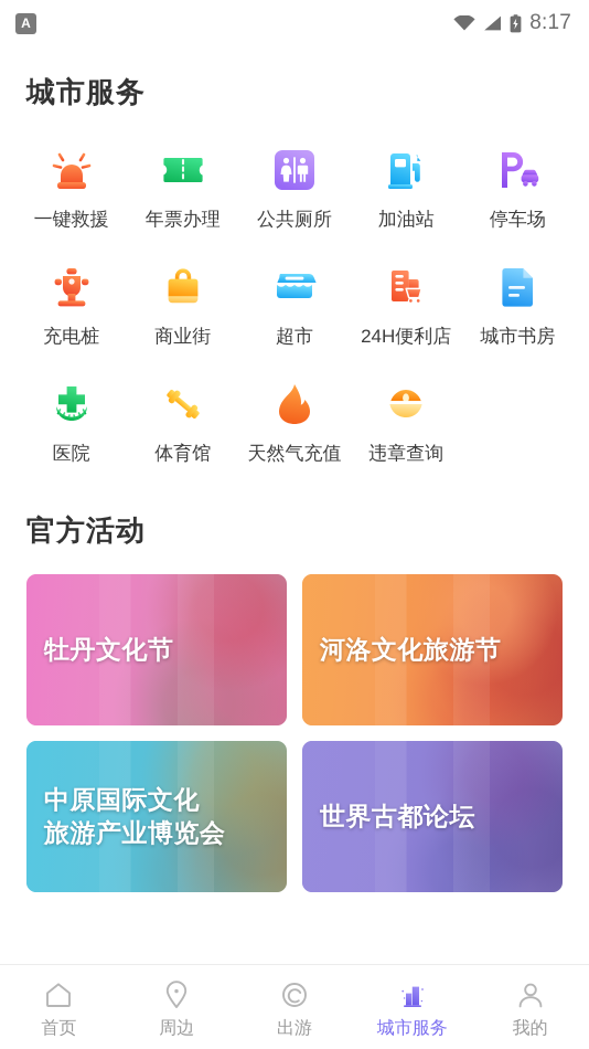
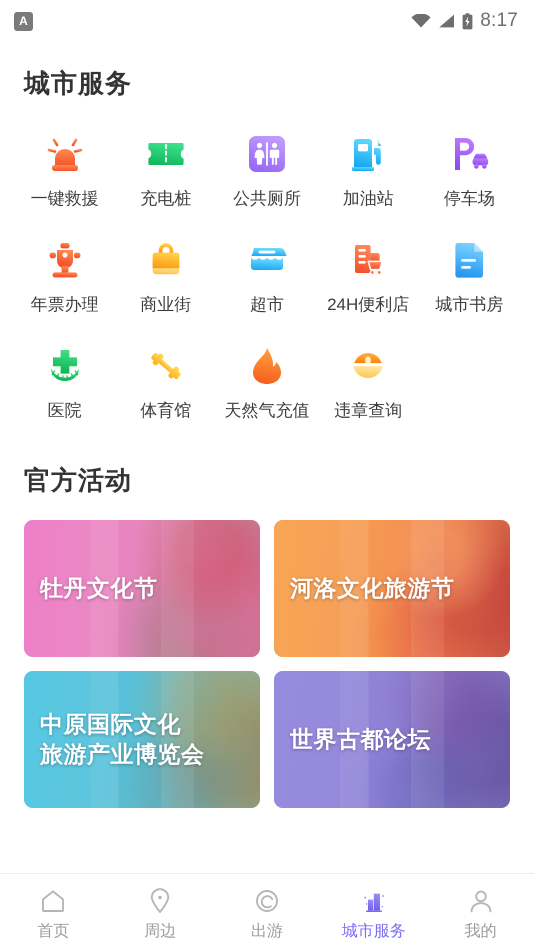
  A
  8:17
  城市服务
  一键救援
- 年票办理
+ 充电桩
  公共厕所
  加油站
  停车场
- 充电桩
+ 年票办理
  商业街
  超市
  24H便利店
  城市书房
  医院
  体育馆
  天然气充值
  违章查询
  官方活动
  牡丹文化节
  河洛文化旅游节
  中原国际文化
  旅游产业博览会
  世界古都论坛
  首页
  周边
  出游
  城市服务
  我的
